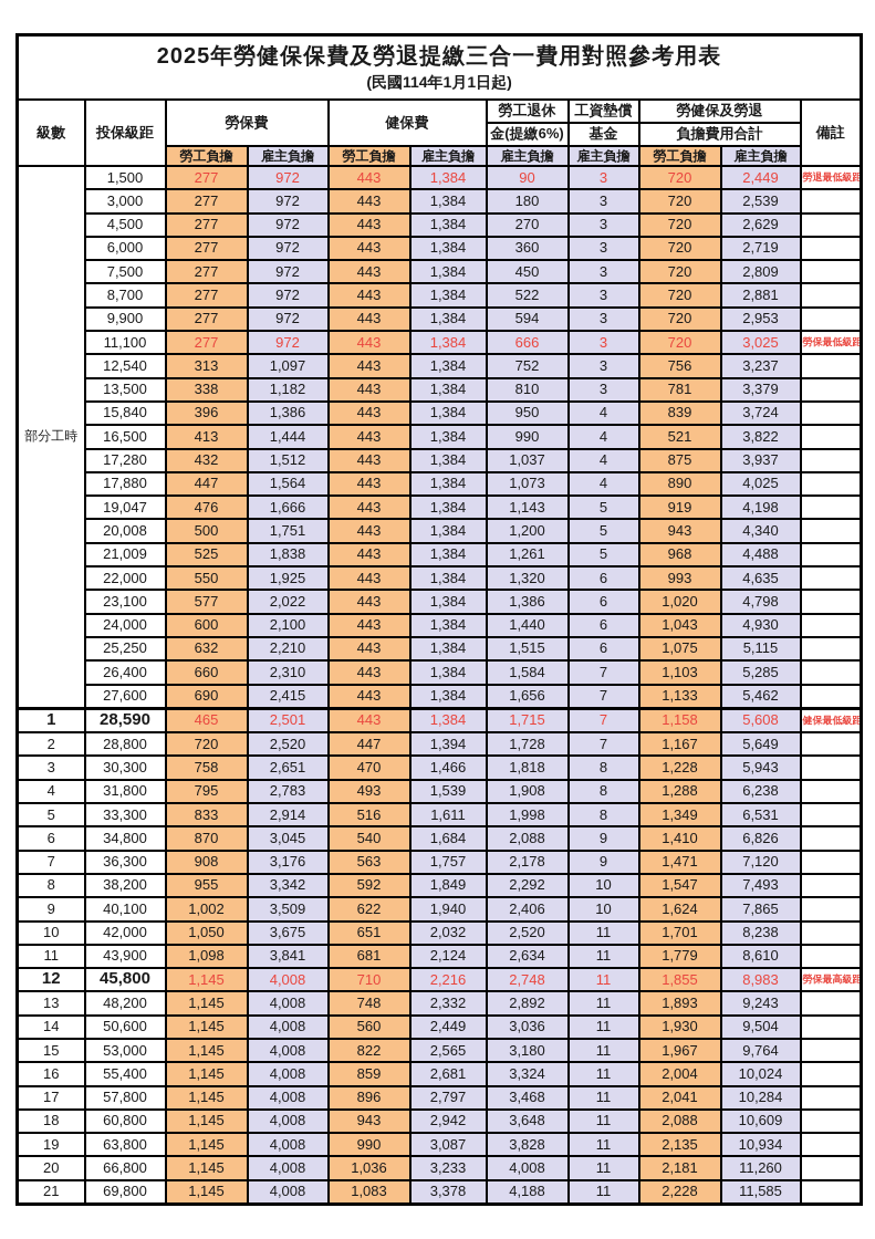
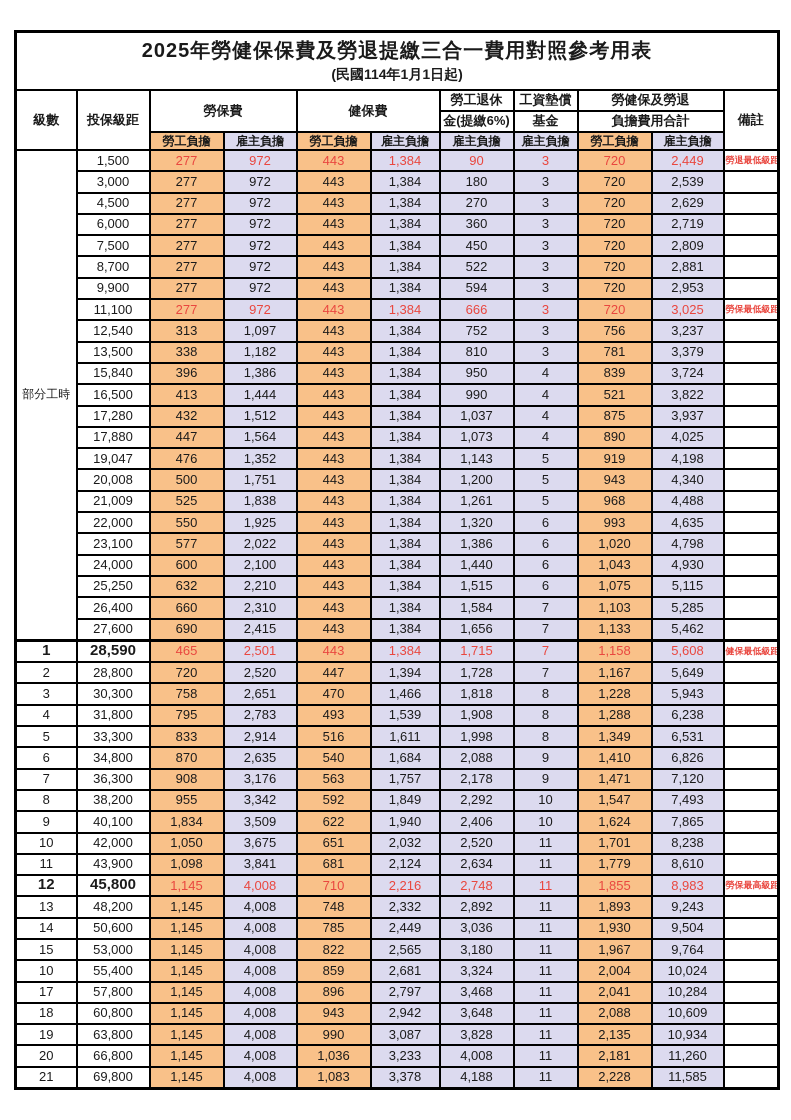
  2025年勞健保保費及勞退提繳三合一費用對照參考用表 (民國114年1月1日起)
  級數	投保級距	勞保費	健保費	勞工退休	工資墊償	勞健保及勞退	備註
  金(提繳6%)	基金	負擔費用合計
  勞工負擔	雇主負擔	勞工負擔	雇主負擔	雇主負擔	雇主負擔	勞工負擔	雇主負擔
  部分工時	1,500	277	972	443	1,384	90	3	720	2,449	勞退最低級距
  3,000	277	972	443	1,384	180	3	720	2,539
  4,500	277	972	443	1,384	270	3	720	2,629
  6,000	277	972	443	1,384	360	3	720	2,719
  7,500	277	972	443	1,384	450	3	720	2,809
  8,700	277	972	443	1,384	522	3	720	2,881
  9,900	277	972	443	1,384	594	3	720	2,953
  11,100	277	972	443	1,384	666	3	720	3,025	勞保最低級距
  12,540	313	1,097	443	1,384	752	3	756	3,237
  13,500	338	1,182	443	1,384	810	3	781	3,379
  15,840	396	1,386	443	1,384	950	4	839	3,724
  16,500	413	1,444	443	1,384	990	4	521	3,822
  17,280	432	1,512	443	1,384	1,037	4	875	3,937
  17,880	447	1,564	443	1,384	1,073	4	890	4,025
- 19,047	476	1,666	443	1,384	1,143	5	919	4,198
+ 19,047	476	1,352	443	1,384	1,143	5	919	4,198
  20,008	500	1,751	443	1,384	1,200	5	943	4,340
  21,009	525	1,838	443	1,384	1,261	5	968	4,488
  22,000	550	1,925	443	1,384	1,320	6	993	4,635
  23,100	577	2,022	443	1,384	1,386	6	1,020	4,798
  24,000	600	2,100	443	1,384	1,440	6	1,043	4,930
  25,250	632	2,210	443	1,384	1,515	6	1,075	5,115
  26,400	660	2,310	443	1,384	1,584	7	1,103	5,285
  27,600	690	2,415	443	1,384	1,656	7	1,133	5,462
  1	28,590	465	2,501	443	1,384	1,715	7	1,158	5,608	健保最低級距
  2	28,800	720	2,520	447	1,394	1,728	7	1,167	5,649
  3	30,300	758	2,651	470	1,466	1,818	8	1,228	5,943
  4	31,800	795	2,783	493	1,539	1,908	8	1,288	6,238
  5	33,300	833	2,914	516	1,611	1,998	8	1,349	6,531
- 6	34,800	870	3,045	540	1,684	2,088	9	1,410	6,826
+ 6	34,800	870	2,635	540	1,684	2,088	9	1,410	6,826
  7	36,300	908	3,176	563	1,757	2,178	9	1,471	7,120
  8	38,200	955	3,342	592	1,849	2,292	10	1,547	7,493
- 9	40,100	1,002	3,509	622	1,940	2,406	10	1,624	7,865
+ 9	40,100	1,834	3,509	622	1,940	2,406	10	1,624	7,865
  10	42,000	1,050	3,675	651	2,032	2,520	11	1,701	8,238
  11	43,900	1,098	3,841	681	2,124	2,634	11	1,779	8,610
  12	45,800	1,145	4,008	710	2,216	2,748	11	1,855	8,983	勞保最高級距
  13	48,200	1,145	4,008	748	2,332	2,892	11	1,893	9,243
- 14	50,600	1,145	4,008	560	2,449	3,036	11	1,930	9,504
+ 14	50,600	1,145	4,008	785	2,449	3,036	11	1,930	9,504
  15	53,000	1,145	4,008	822	2,565	3,180	11	1,967	9,764
- 16	55,400	1,145	4,008	859	2,681	3,324	11	2,004	10,024
+ 10	55,400	1,145	4,008	859	2,681	3,324	11	2,004	10,024
  17	57,800	1,145	4,008	896	2,797	3,468	11	2,041	10,284
  18	60,800	1,145	4,008	943	2,942	3,648	11	2,088	10,609
  19	63,800	1,145	4,008	990	3,087	3,828	11	2,135	10,934
  20	66,800	1,145	4,008	1,036	3,233	4,008	11	2,181	11,260
  21	69,800	1,145	4,008	1,083	3,378	4,188	11	2,228	11,585
